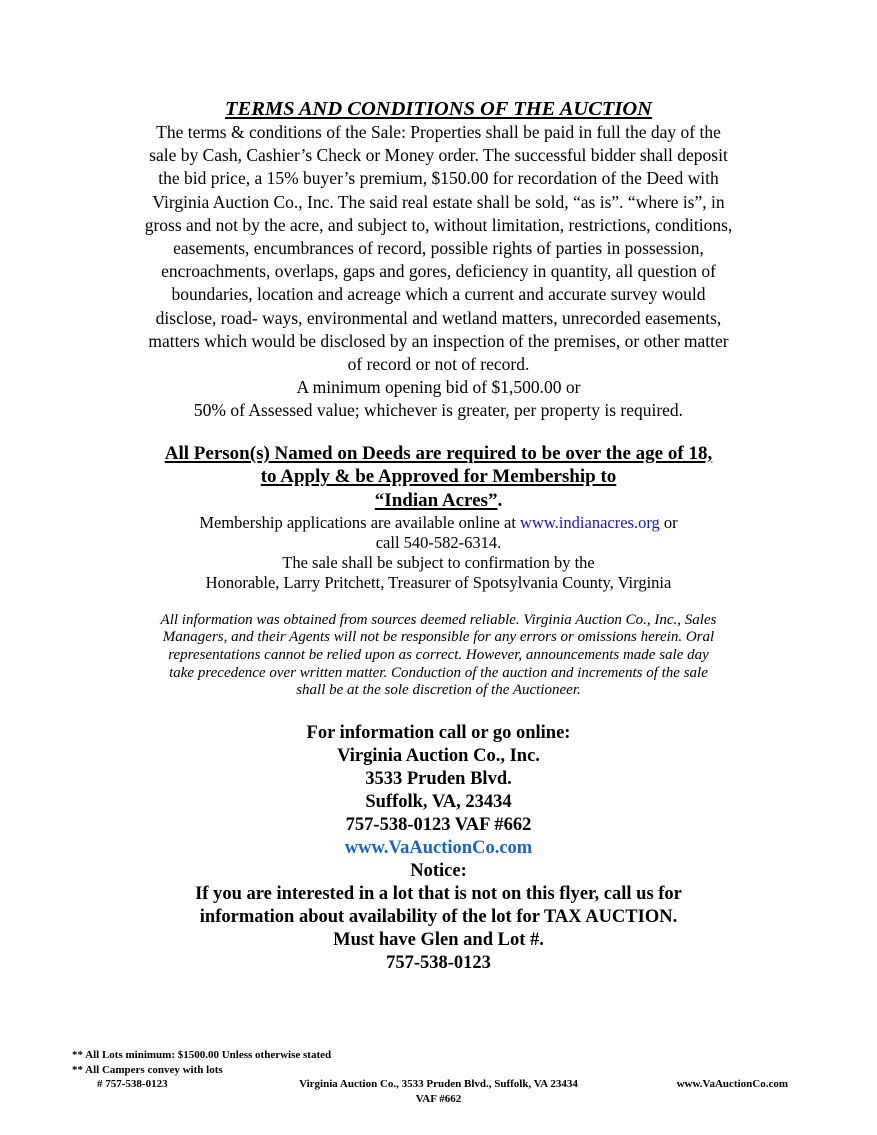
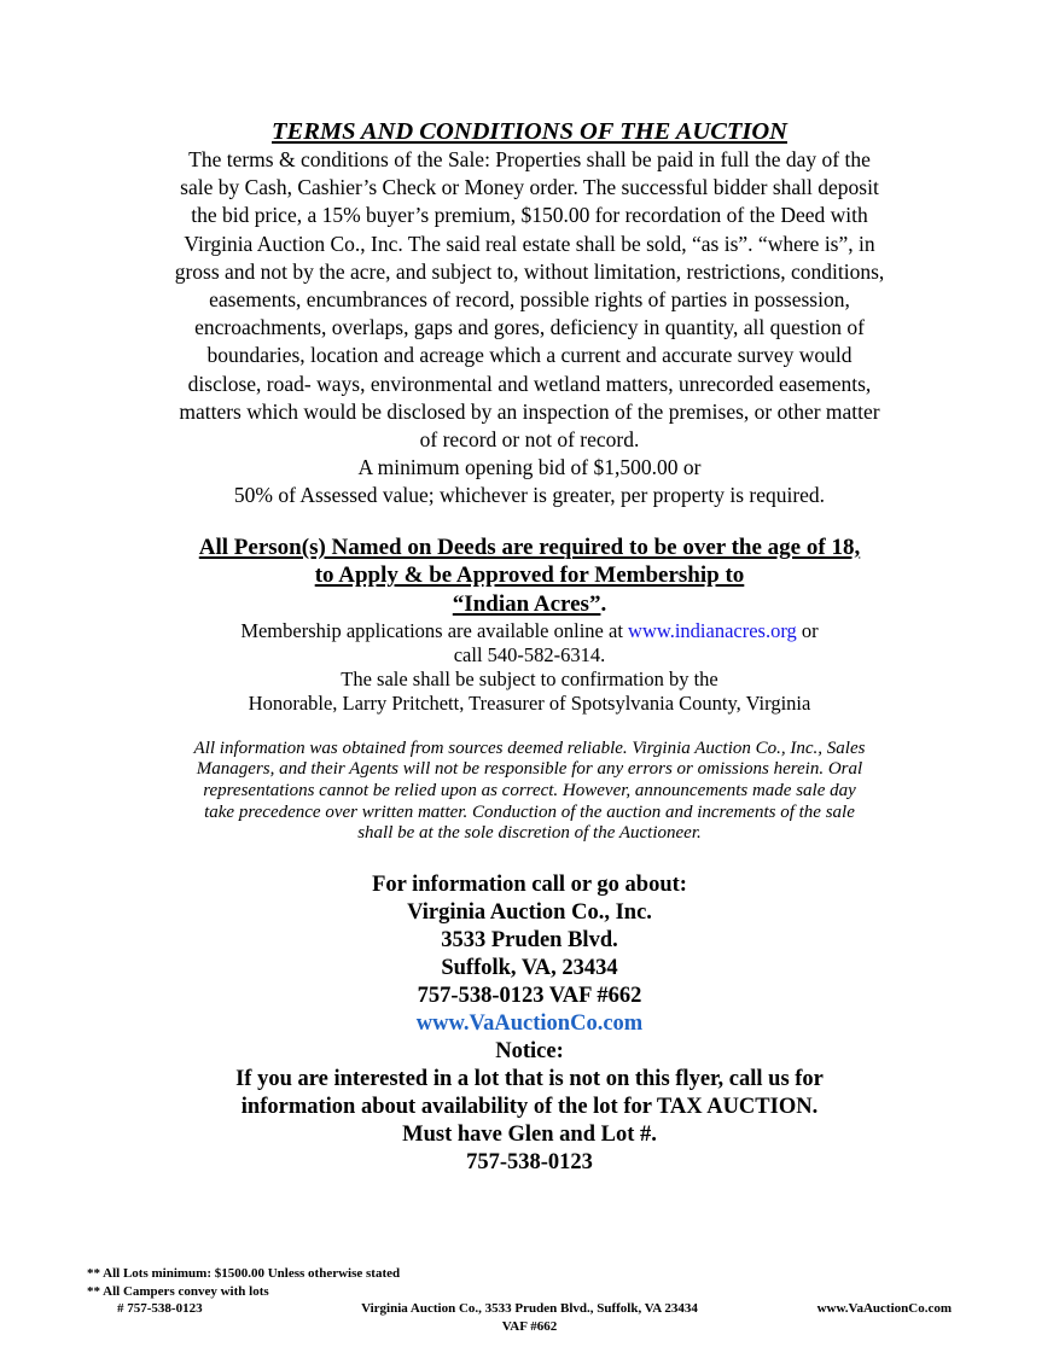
  TERMS AND CONDITIONS OF THE AUCTION
  The terms & conditions of the Sale: Properties shall be paid in full the day of the
  sale by Cash, Cashier’s Check or Money order. The successful bidder shall deposit
  the bid price, a 15% buyer’s premium, $150.00 for recordation of the Deed with
  Virginia Auction Co., Inc. The said real estate shall be sold, “as is”. “where is”, in
  gross and not by the acre, and subject to, without limitation, restrictions, conditions,
  easements, encumbrances of record, possible rights of parties in possession,
  encroachments, overlaps, gaps and gores, deficiency in quantity, all question of
  boundaries, location and acreage which a current and accurate survey would
  disclose, road- ways, environmental and wetland matters, unrecorded easements,
  matters which would be disclosed by an inspection of the premises, or other matter
  of record or not of record.
  A minimum opening bid of $1,500.00 or
  50% of Assessed value; whichever is greater, per property is required.
  All Person(s) Named on Deeds are required to be over the age of 18,
  to Apply & be Approved for Membership to
  “Indian Acres”.
  Membership applications are available online at www.indianacres.org or
  call 540-582-6314.
  The sale shall be subject to confirmation by the
  Honorable, Larry Pritchett, Treasurer of Spotsylvania County, Virginia
  All information was obtained from sources deemed reliable. Virginia Auction Co., Inc., Sales
  Managers, and their Agents will not be responsible for any errors or omissions herein. Oral
  representations cannot be relied upon as correct. However, announcements made sale day
  take precedence over written matter. Conduction of the auction and increments of the sale
  shall be at the sole discretion of the Auctioneer.
- For information call or go online:
+ For information call or go about:
  Virginia Auction Co., Inc.
  3533 Pruden Blvd.
  Suffolk, VA, 23434
  757-538-0123 VAF #662
  www.VaAuctionCo.com
  Notice:
  If you are interested in a lot that is not on this flyer, call us for
  information about availability of the lot for TAX AUCTION.
  Must have Glen and Lot #.
  757-538-0123
  ** All Lots minimum: $1500.00 Unless otherwise stated
  ** All Campers convey with lots
  # 757-538-0123
  Virginia Auction Co., 3533 Pruden Blvd., Suffolk, VA 23434
  www.VaAuctionCo.com
  VAF #662
